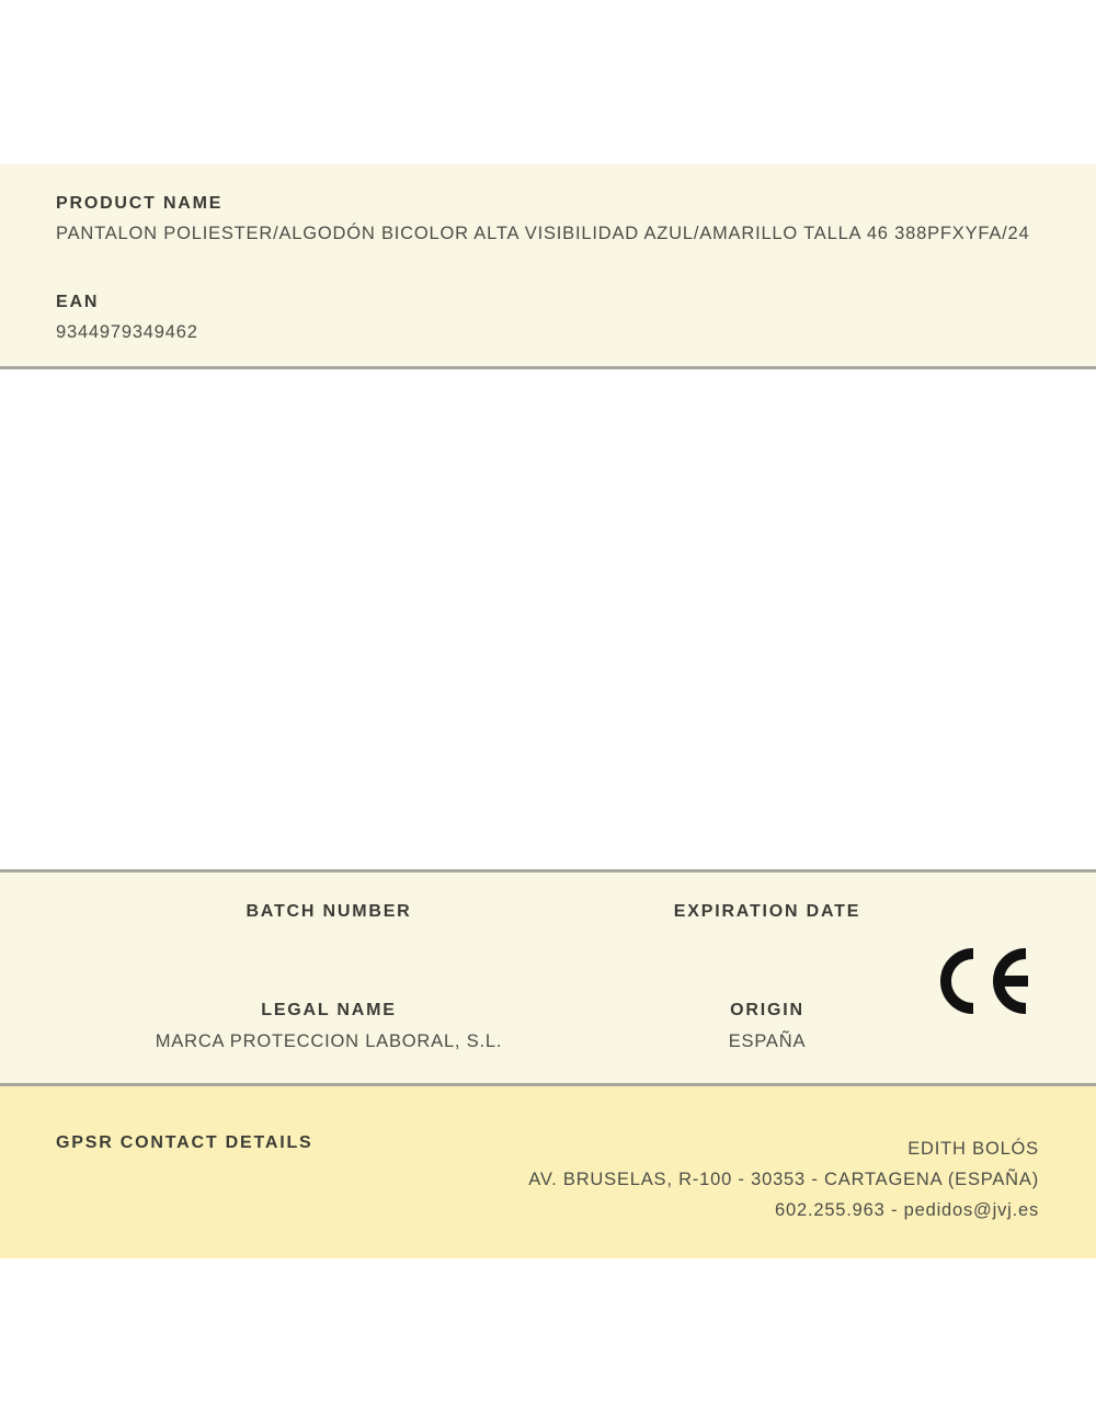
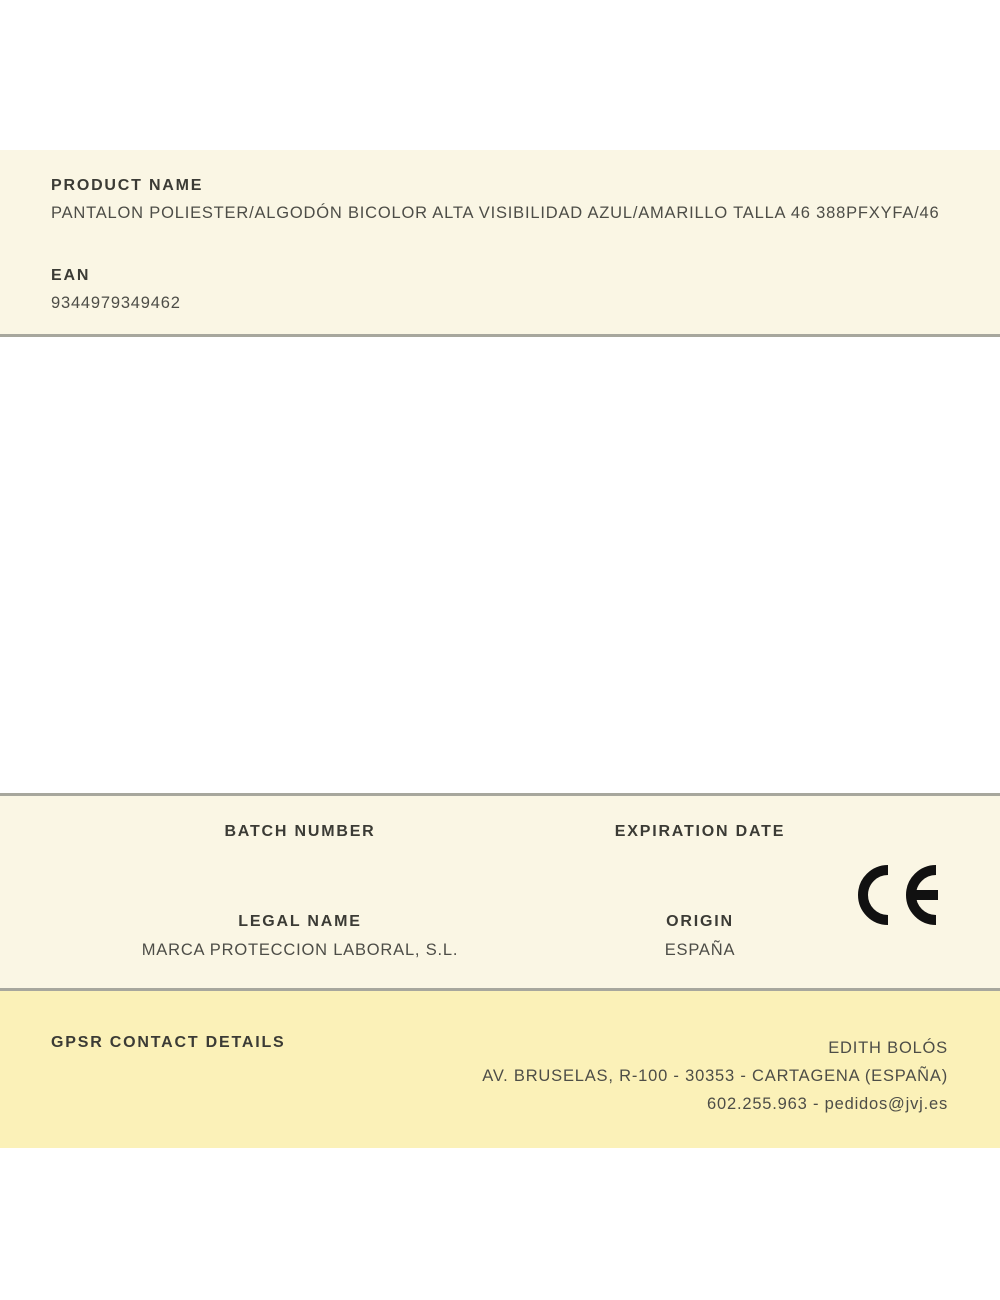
  PRODUCT NAME
- PANTALON POLIESTER/ALGODÓN BICOLOR ALTA VISIBILIDAD AZUL/AMARILLO TALLA 46 388PFXYFA/24
+ PANTALON POLIESTER/ALGODÓN BICOLOR ALTA VISIBILIDAD AZUL/AMARILLO TALLA 46 388PFXYFA/46
  EAN
  9344979349462
  BATCH NUMBER
  EXPIRATION DATE
  LEGAL NAME
  MARCA PROTECCION LABORAL, S.L.
  ORIGIN
  ESPAÑA
  GPSR CONTACT DETAILS
  EDITH BOLÓS
  AV. BRUSELAS, R-100 - 30353 - CARTAGENA (ESPAÑA)
  602.255.963 - pedidos@jvj.es
